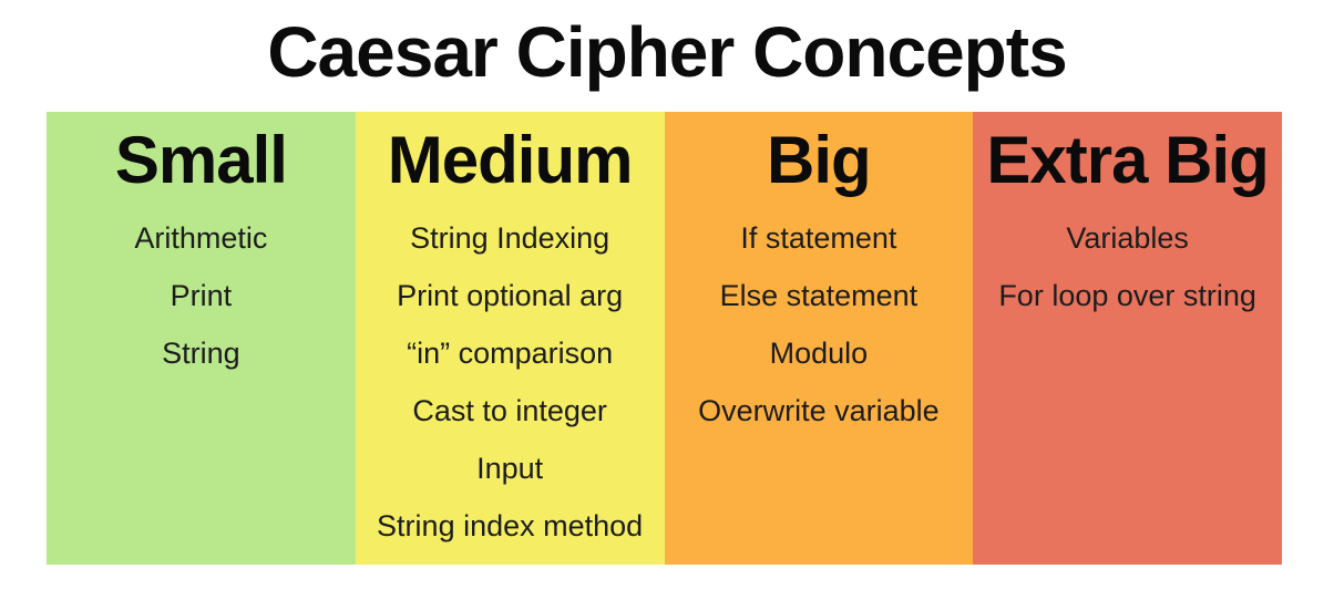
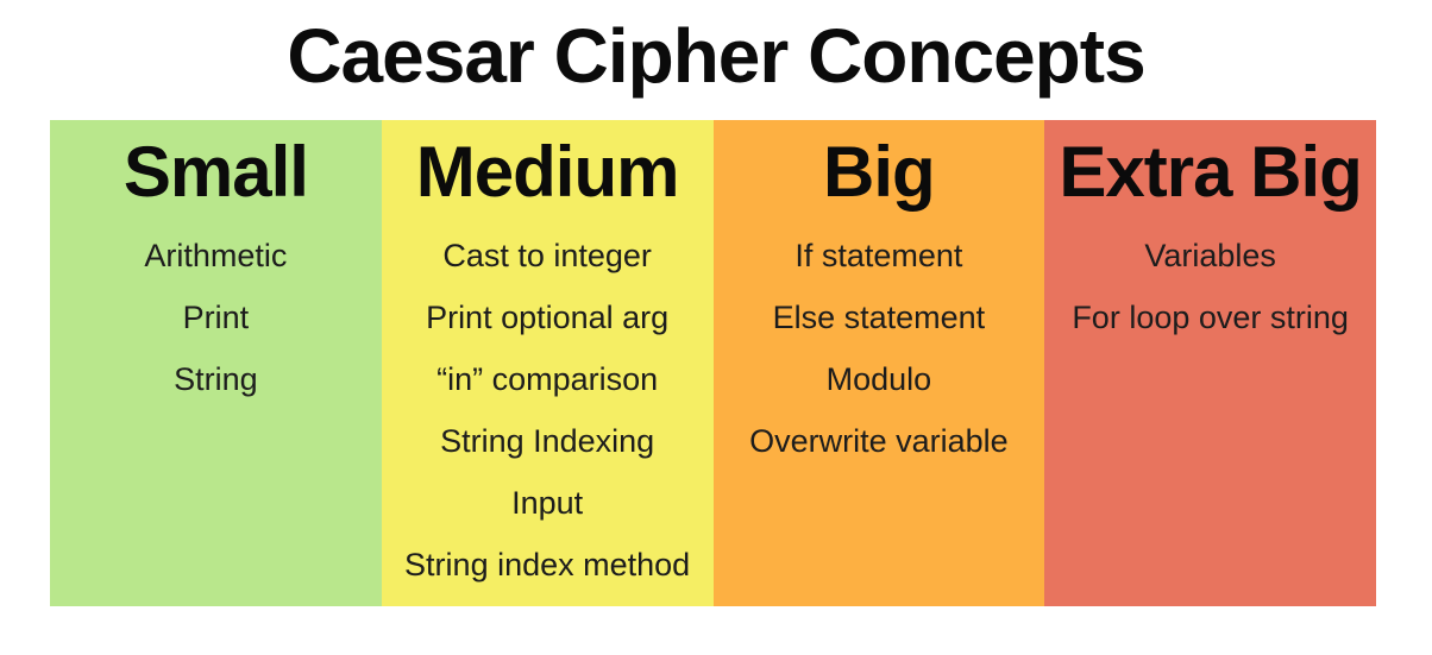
  Caesar Cipher Concepts
  Small
  Arithmetic
  Print
  String
  Medium
- String Indexing
+ Cast to integer
  Print optional arg
  “in” comparison
- Cast to integer
+ String Indexing
  Input
  String index method
  Big
  If statement
  Else statement
  Modulo
  Overwrite variable
  Extra Big
  Variables
  For loop over string
